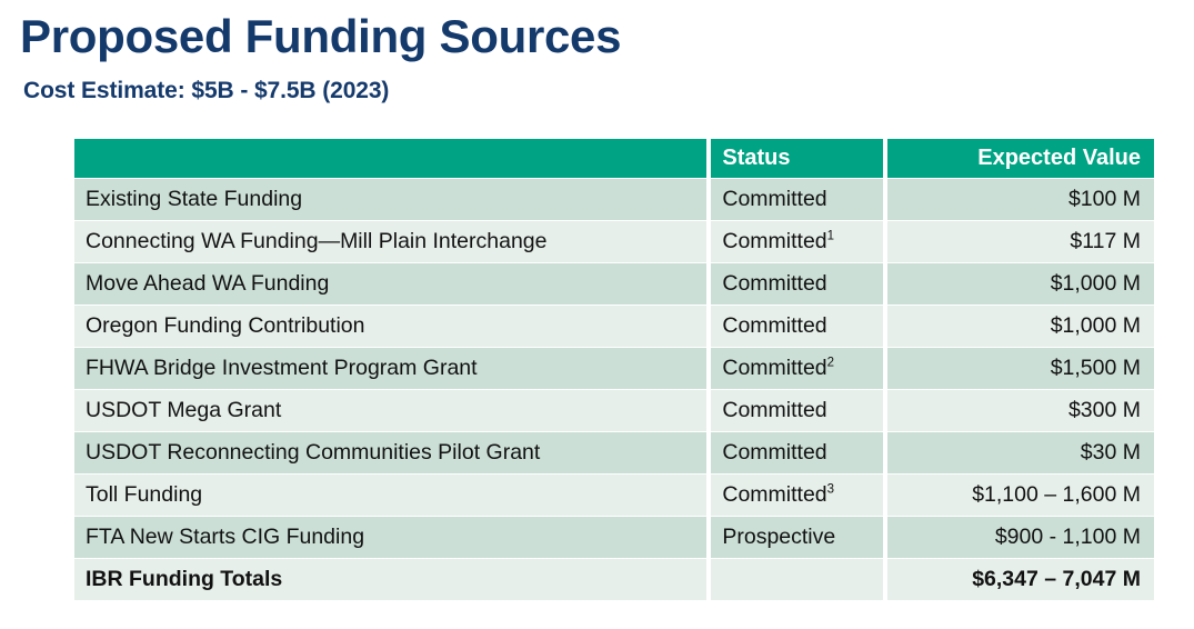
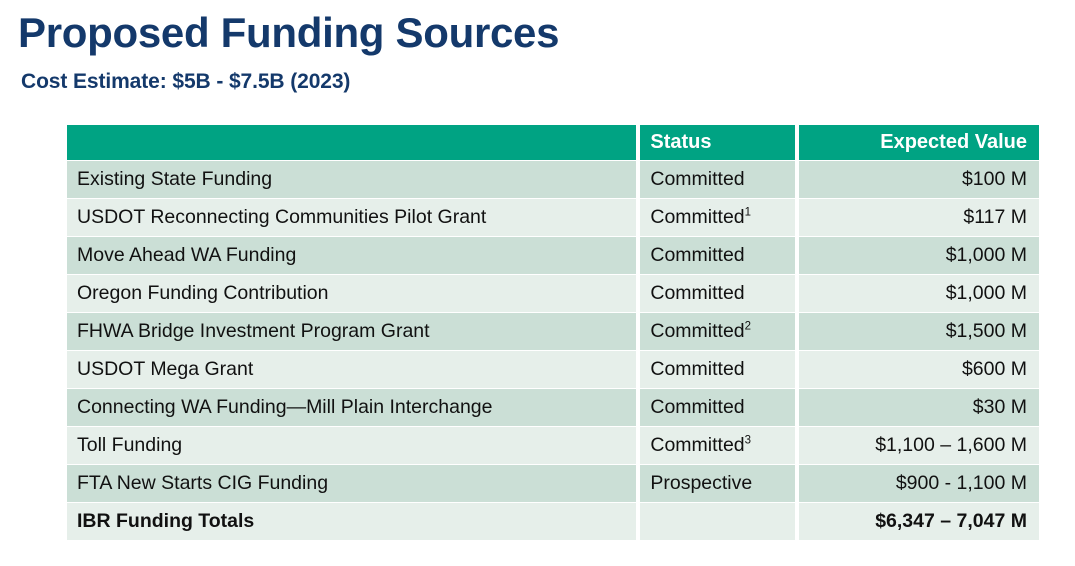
  Proposed Funding Sources
  Cost Estimate: $5B - $7.5B (2023)
  	Status	Expected Value
  Existing State Funding	Committed	$100 M
- Connecting WA Funding—Mill Plain Interchange	Committed1	$117 M
+ USDOT Reconnecting Communities Pilot Grant	Committed1	$117 M
  Move Ahead WA Funding	Committed	$1,000 M
  Oregon Funding Contribution	Committed	$1,000 M
  FHWA Bridge Investment Program Grant	Committed2	$1,500 M
- USDOT Mega Grant	Committed	$300 M
+ USDOT Mega Grant	Committed	$600 M
- USDOT Reconnecting Communities Pilot Grant	Committed	$30 M
+ Connecting WA Funding—Mill Plain Interchange	Committed	$30 M
  Toll Funding	Committed3	$1,100 – 1,600 M
  FTA New Starts CIG Funding	Prospective	$900 - 1,100 M
  IBR Funding Totals		$6,347 – 7,047 M
